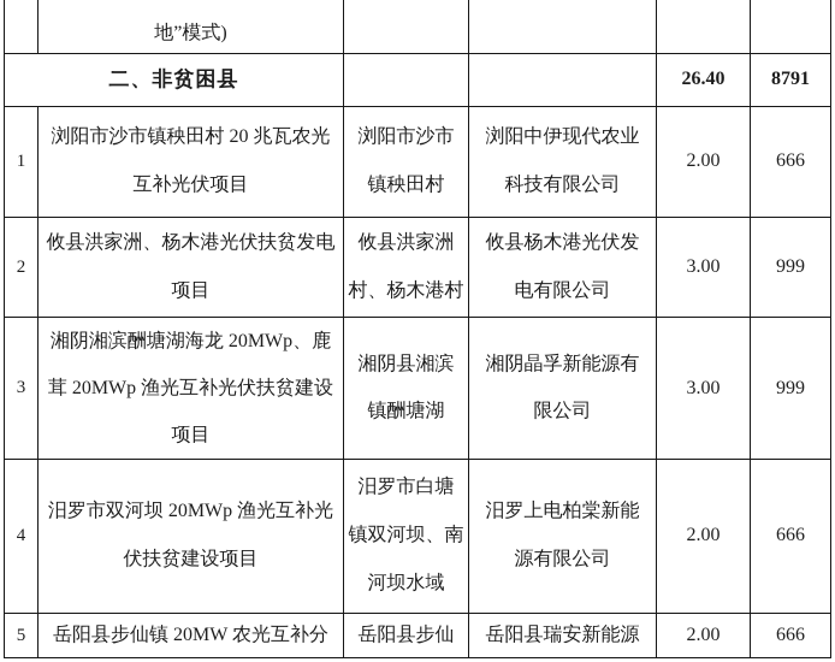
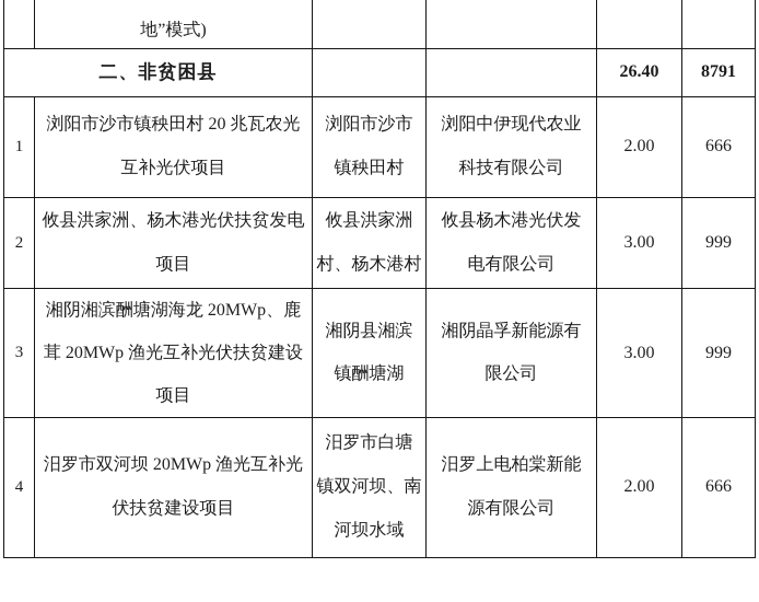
  	地”模式)
  二、非贫困县			26.40	8791
  1	浏阳市沙市镇秧田村 20 兆瓦农光 互补光伏项目	浏阳市沙市 镇秧田村	浏阳中伊现代农业 科技有限公司	2.00	666
  2	攸县洪家洲、杨木港光伏扶贫发电 项目	攸县洪家洲 村、杨木港村	攸县杨木港光伏发 电有限公司	3.00	999
  3	湘阴湘滨酬塘湖海龙 20MWp、鹿 茸 20MWp 渔光互补光伏扶贫建设 项目	湘阴县湘滨 镇酬塘湖	湘阴晶孚新能源有 限公司	3.00	999
  4	汨罗市双河坝 20MWp 渔光互补光 伏扶贫建设项目	汨罗市白塘 镇双河坝、南 河坝水域	汨罗上电柏棠新能 源有限公司	2.00	666
- 5	岳阳县步仙镇 20MW 农光互补分	岳阳县步仙	岳阳县瑞安新能源	2.00	666
